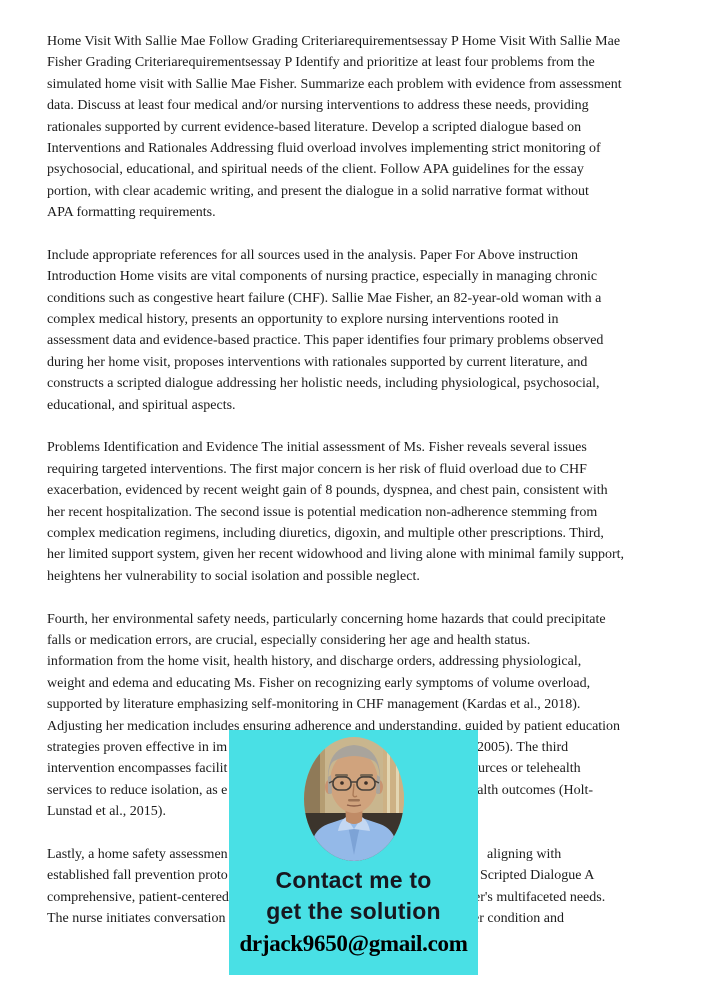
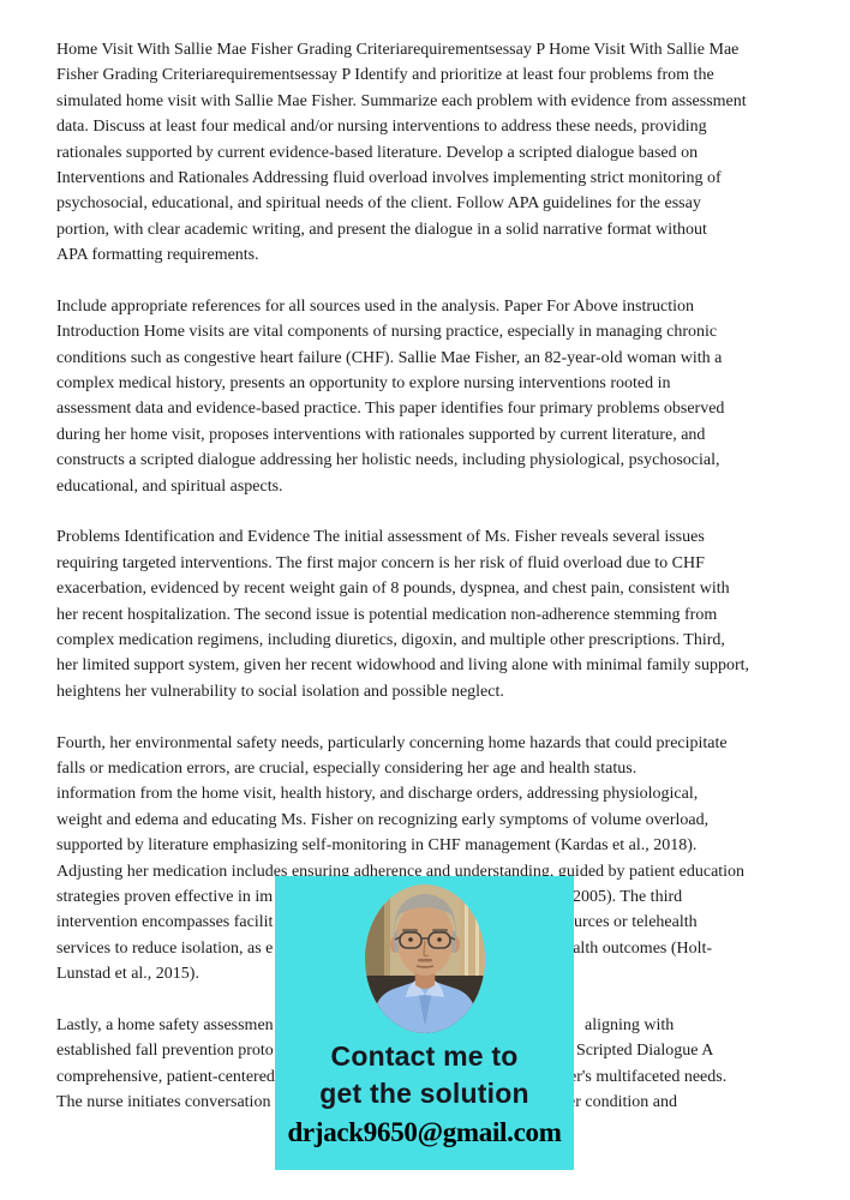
- Home Visit With Sallie Mae Follow Grading Criteriarequirementsessay P Home Visit With Sallie Mae
+ Home Visit With Sallie Mae Fisher Grading Criteriarequirementsessay P Home Visit With Sallie Mae
  Fisher Grading Criteriarequirementsessay P Identify and prioritize at least four problems from the
  simulated home visit with Sallie Mae Fisher. Summarize each problem with evidence from assessment
  data. Discuss at least four medical and/or nursing interventions to address these needs, providing
  rationales supported by current evidence-based literature. Develop a scripted dialogue based on
  Interventions and Rationales Addressing fluid overload involves implementing strict monitoring of
  psychosocial, educational, and spiritual needs of the client. Follow APA guidelines for the essay
  portion, with clear academic writing, and present the dialogue in a solid narrative format without
  APA formatting requirements.
  Include appropriate references for all sources used in the analysis. Paper For Above instruction
  Introduction Home visits are vital components of nursing practice, especially in managing chronic
  conditions such as congestive heart failure (CHF). Sallie Mae Fisher, an 82-year-old woman with a
  complex medical history, presents an opportunity to explore nursing interventions rooted in
  assessment data and evidence-based practice. This paper identifies four primary problems observed
  during her home visit, proposes interventions with rationales supported by current literature, and
  constructs a scripted dialogue addressing her holistic needs, including physiological, psychosocial,
  educational, and spiritual aspects.
  Problems Identification and Evidence The initial assessment of Ms. Fisher reveals several issues
  requiring targeted interventions. The first major concern is her risk of fluid overload due to CHF
  exacerbation, evidenced by recent weight gain of 8 pounds, dyspnea, and chest pain, consistent with
  her recent hospitalization. The second issue is potential medication non-adherence stemming from
  complex medication regimens, including diuretics, digoxin, and multiple other prescriptions. Third,
  her limited support system, given her recent widowhood and living alone with minimal family support,
  heightens her vulnerability to social isolation and possible neglect.
  Fourth, her environmental safety needs, particularly concerning home hazards that could precipitate
  falls or medication errors, are crucial, especially considering her age and health status.
  information from the home visit, health history, and discharge orders, addressing physiological,
  weight and edema and educating Ms. Fisher on recognizing early symptoms of volume overload,
  supported by literature emphasizing self-monitoring in CHF management (Kardas et al., 2018).
  Adjusting her medication includes ensuring adherence and understanding, guided by patient education
  strategies proven effective in im
  2005). The third
  intervention encompasses facilit
  urces or telehealth
  services to reduce isolation, as e
  alth outcomes (Holt-
  Lunstad et al., 2015).
  Lastly, a home safety assessmen
  aligning with
  established fall prevention proto
  Scripted Dialogue A
  comprehensive, patient-centered
  r's multifaceted needs.
  The nurse initiates conversation
  r condition and
  Contact me to
  get the solution
  drjack9650@gmail.com
